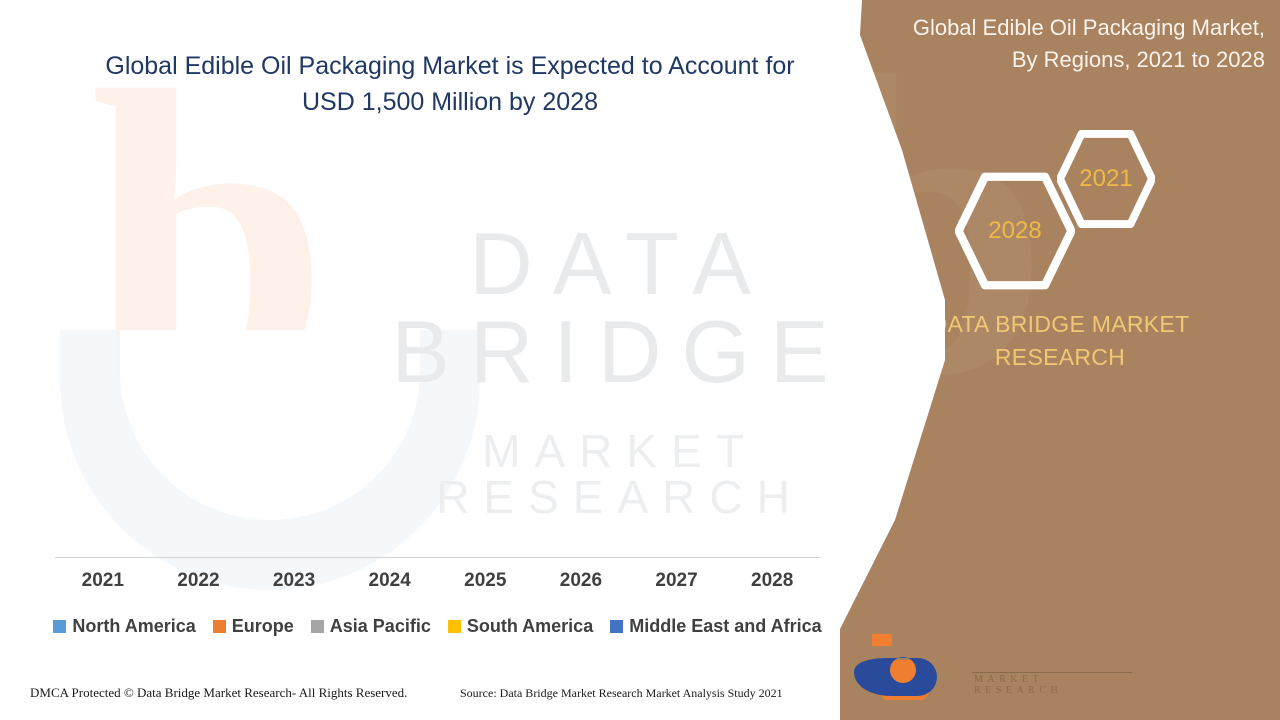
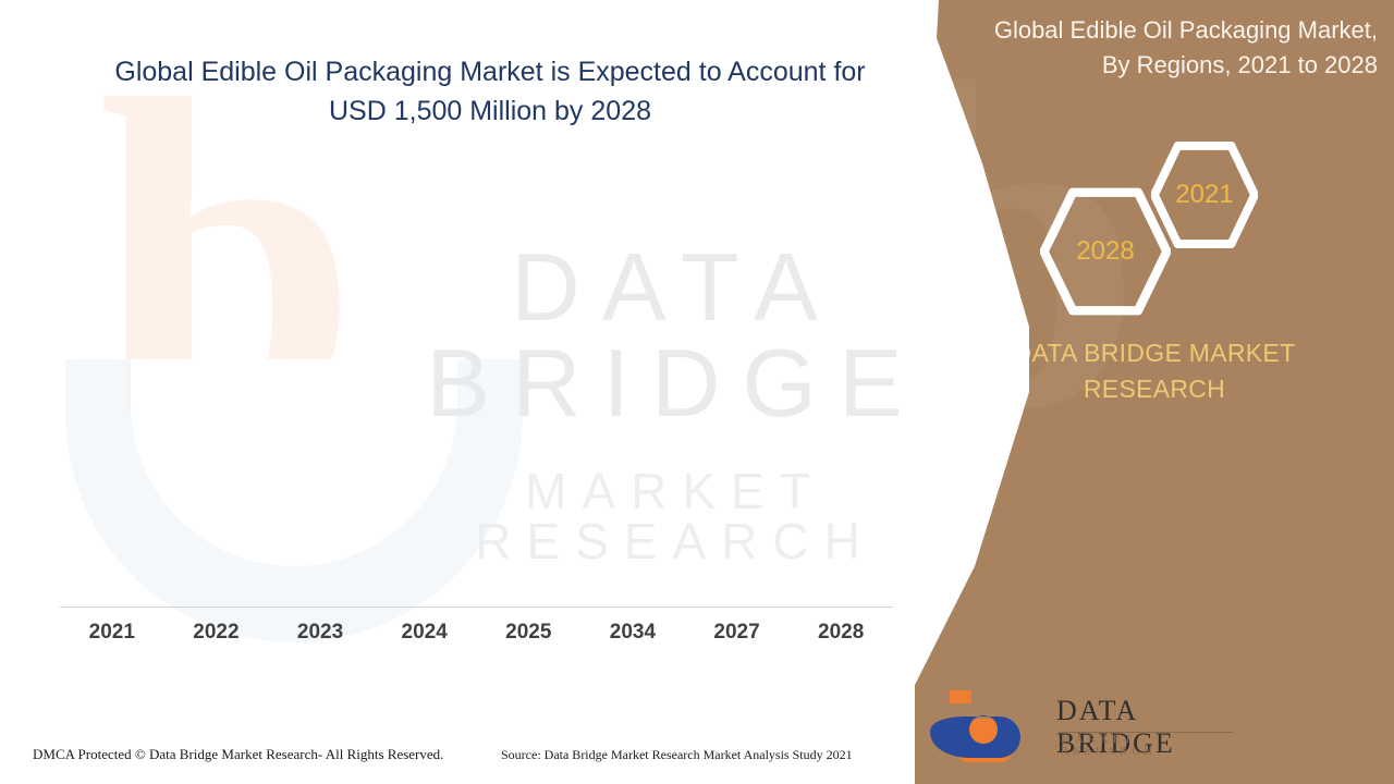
  b
  Global Edible Oil Packaging Market is Expected to Account for
  USD 1,500 Million by 2028
  2021
  2022
  2023
  2024
  2025
- 2026
+ 2034
  2027
  2028
- North America
- Europe
- Asia Pacific
- South America
- Middle East and Africa
  DMCA Protected © Data Bridge Market Research- All Rights Reserved.
  Source: Data Bridge Market Research Market Analysis Study 2021
  b
  Global Edible Oil Packaging Market,
  By Regions, 2021 to 2028
  2028
  2021
  ATA BRIDGE MARKET
  RESEARCH
+ DATA BRIDGE
  MARKET RESEARCH
